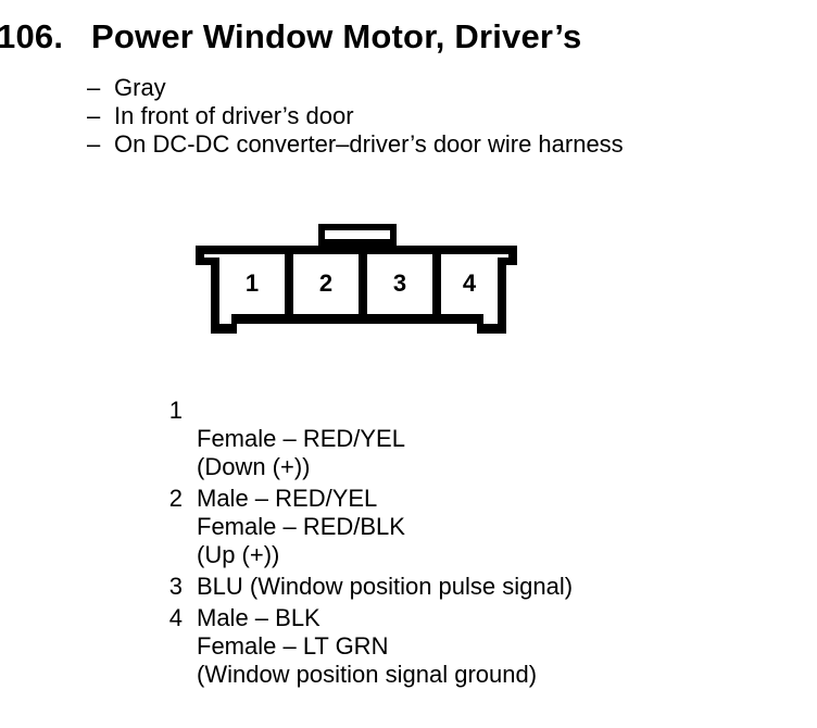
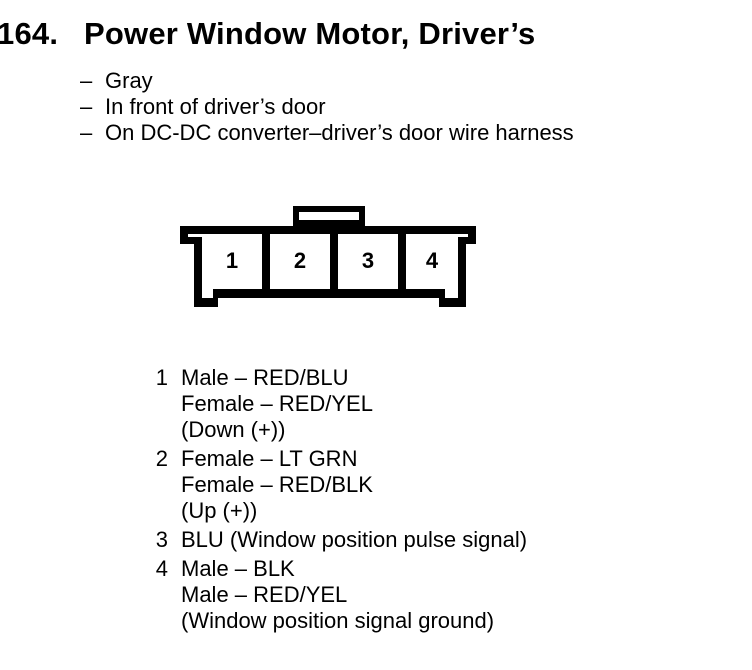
- 106. Power Window Motor, Driver’s
+ 164. Power Window Motor, Driver’s
  –
  Gray
  –
  In front of driver’s door
  –
  On DC-DC converter–driver’s door wire harness
  1
  2
  3
  4
  1
+ Male – RED/BLU
  Female – RED/YEL
  (Down (+))
  2
- Male – RED/YEL
+ Female – LT GRN
  Female – RED/BLK
  (Up (+))
  3
  BLU (Window position pulse signal)
  4
  Male – BLK
- Female – LT GRN
+ Male – RED/YEL
  (Window position signal ground)
